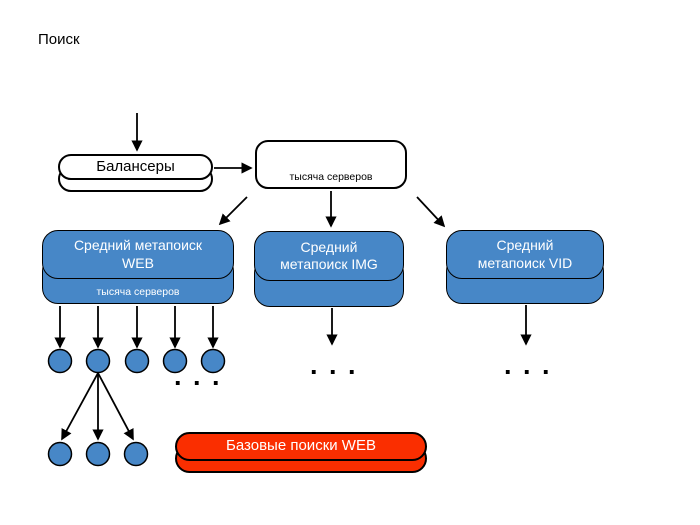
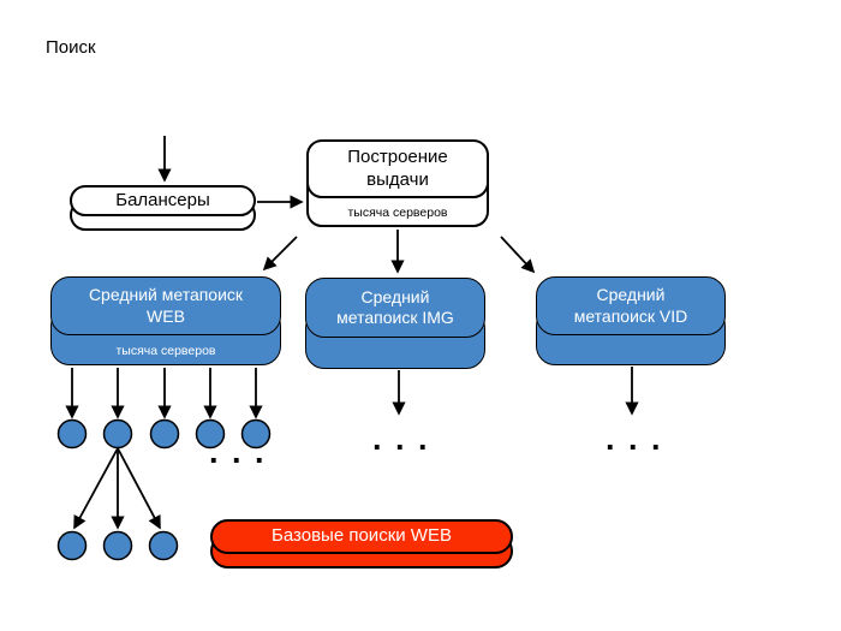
  Поиск
  Балансеры
+ Построение
+ выдачи
  тысяча серверов
  Средний метапоиск
  WEB
  тысяча серверов
  Средний
  метапоиск IMG
  Средний
  метапоиск VID
  Базовые поиски WEB
  . . .
  . . .
  . . .
